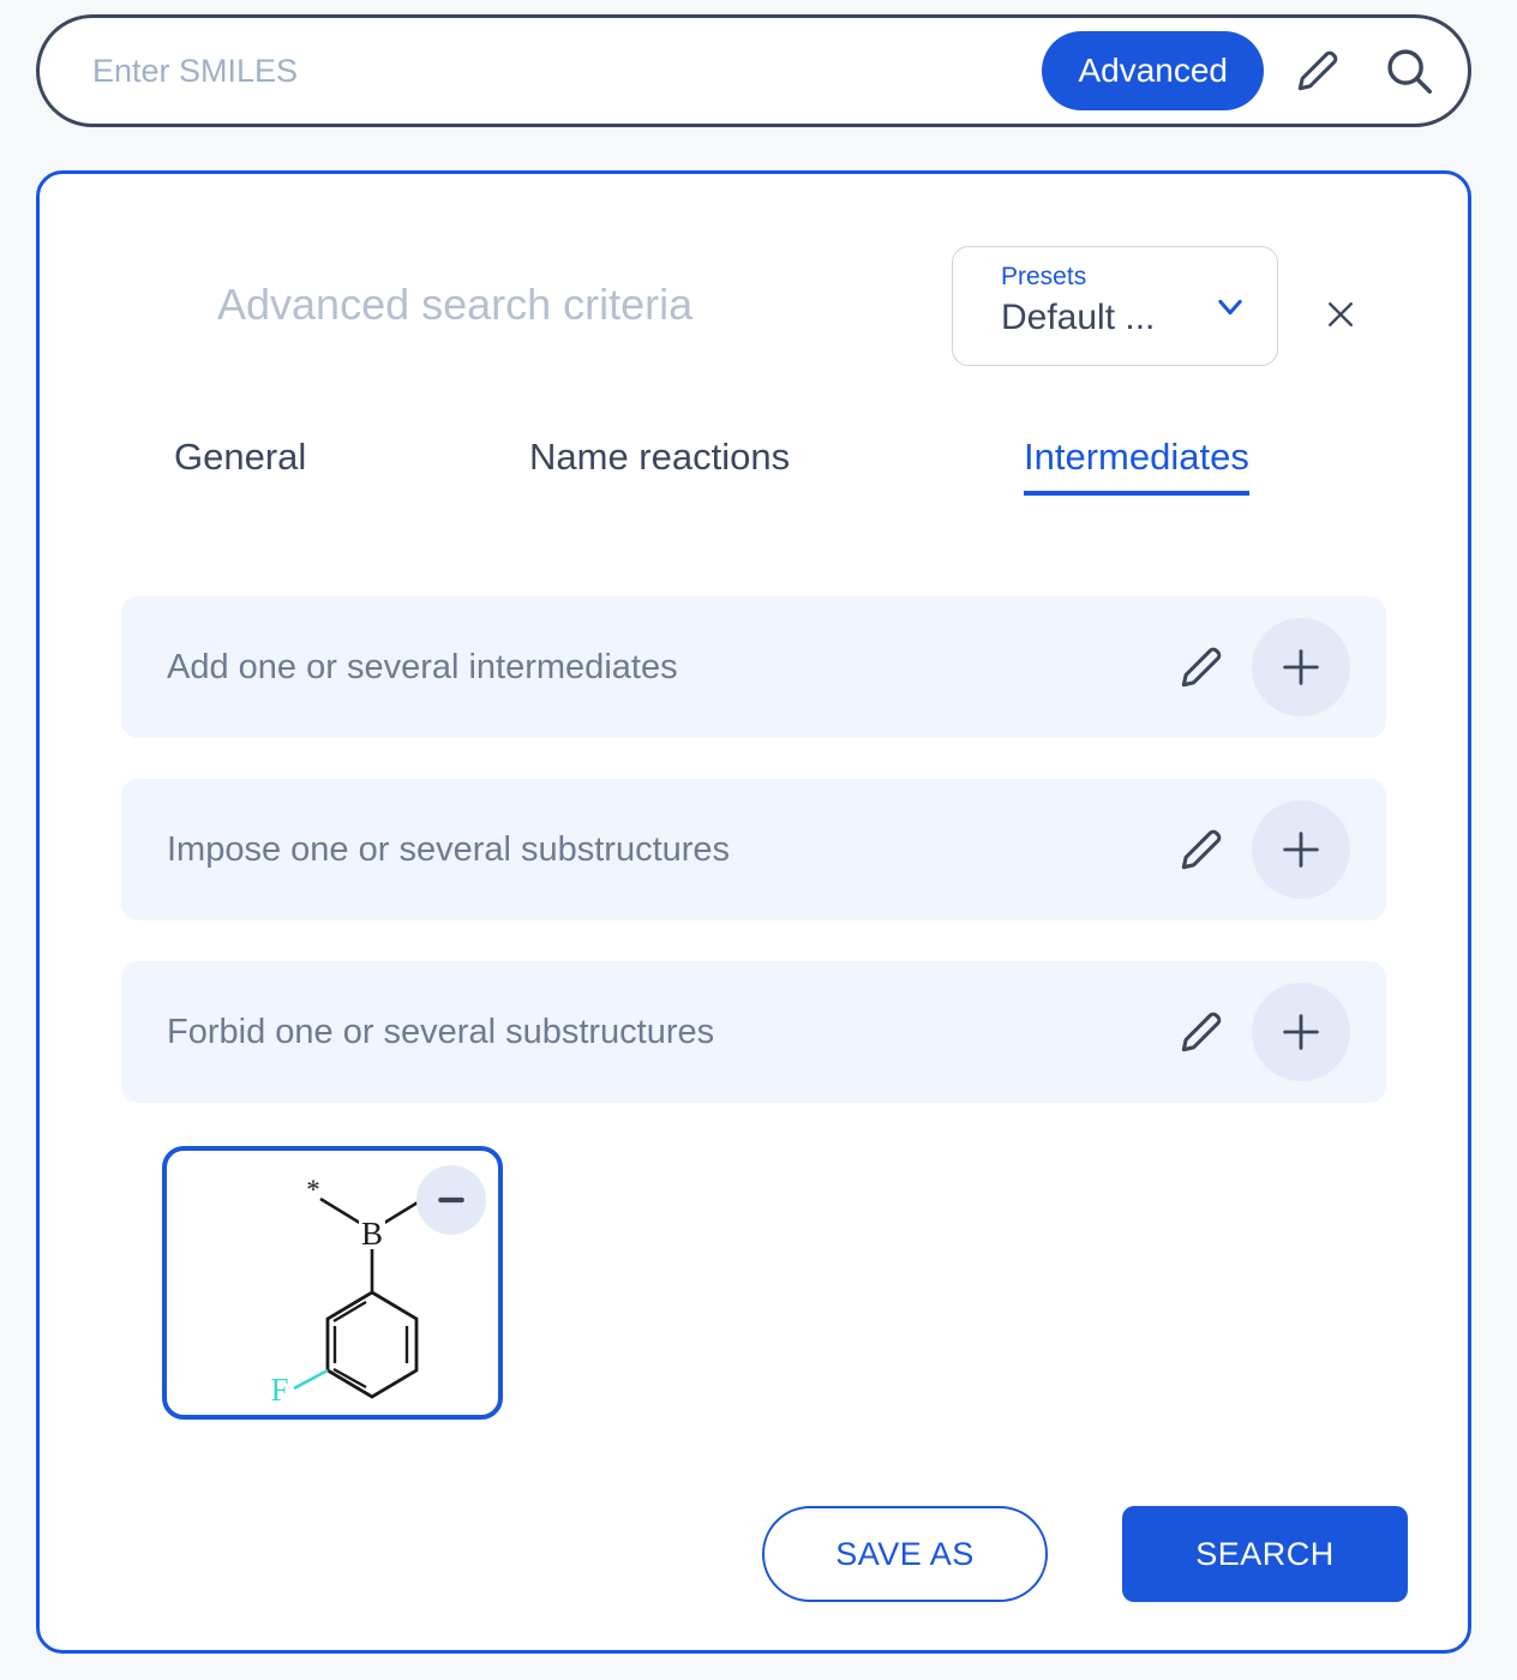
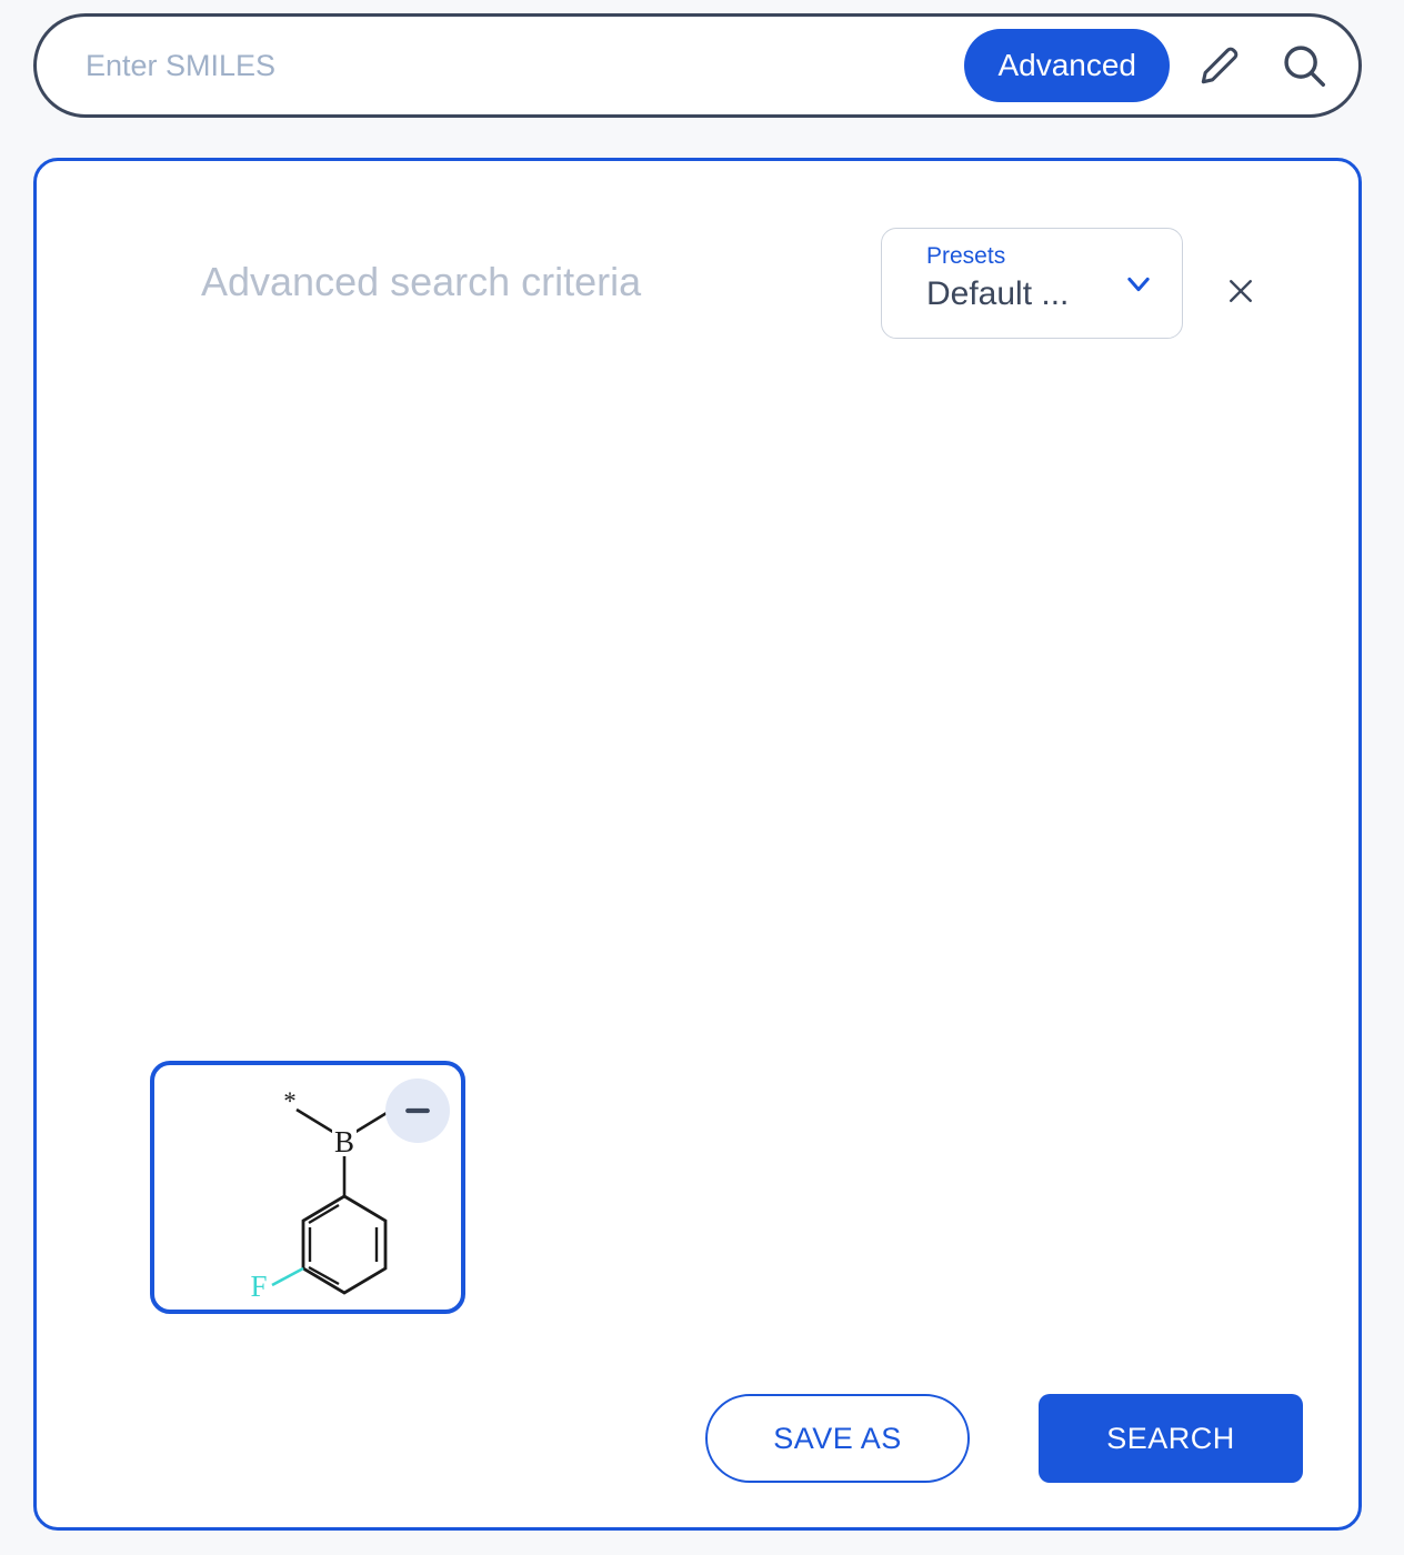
  Enter SMILES
  Advanced
  Advanced search criteria
  Presets
  Default ...
- General
- Name reactions
- Intermediates
- Add one or several intermediates
- Impose one or several substructures
- Forbid one or several substructures
  B
  *
  F
  SAVE AS
  SEARCH
